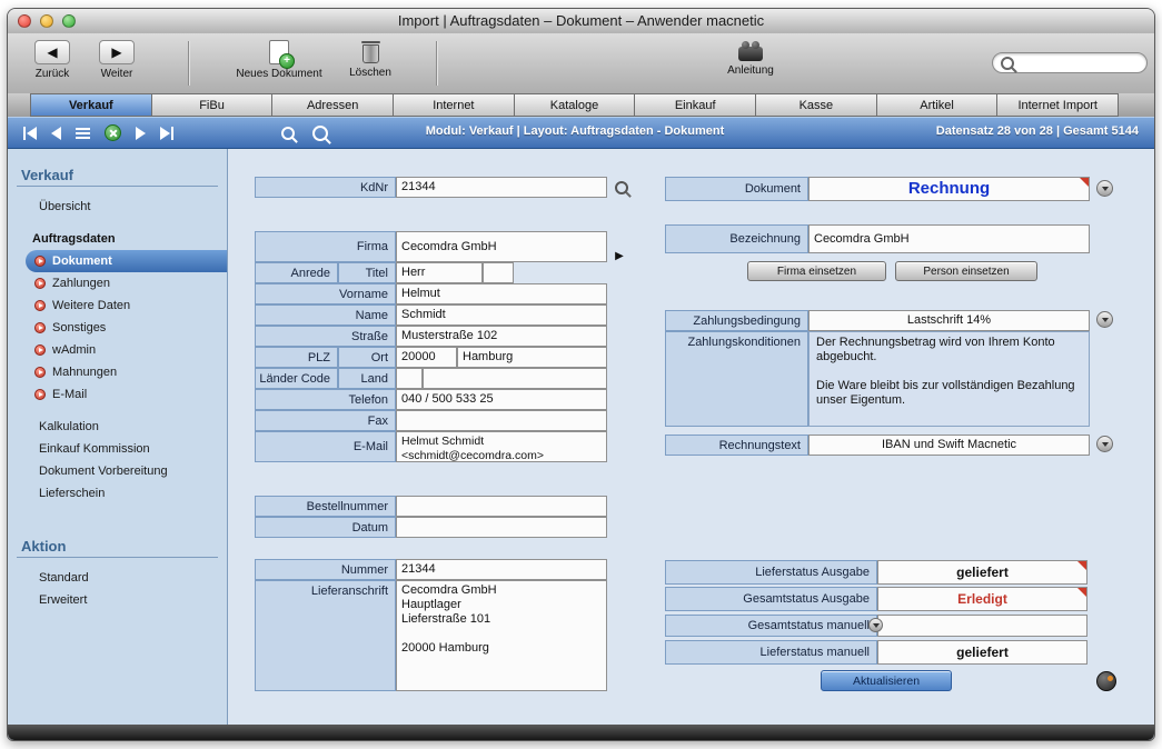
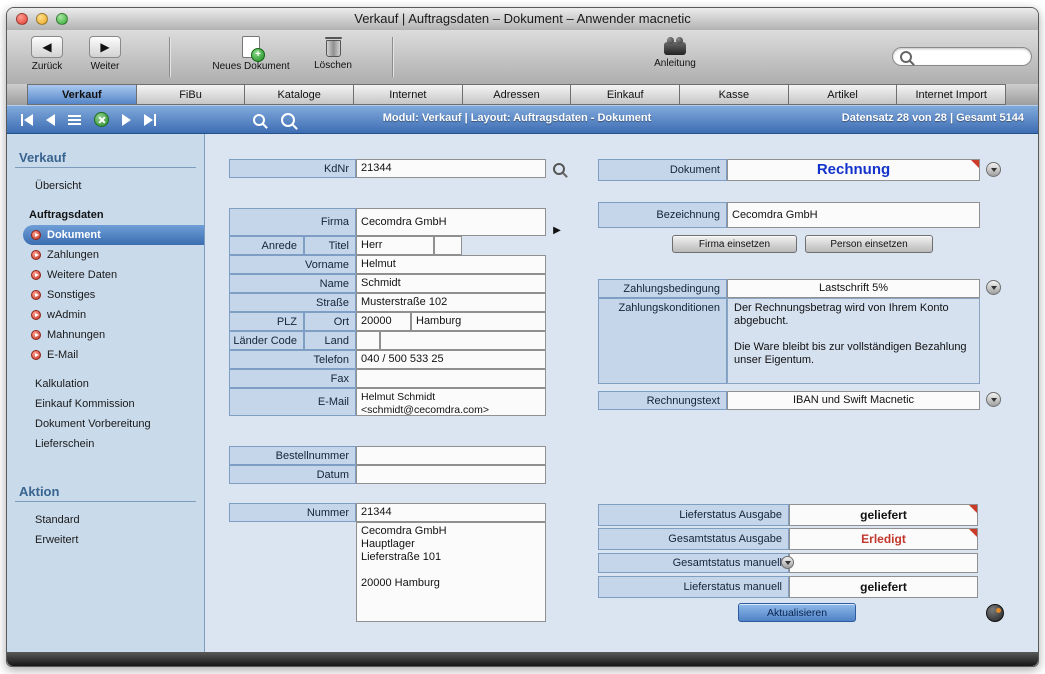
- Import | Auftragsdaten – Dokument – Anwender macnetic
+ Verkauf | Auftragsdaten – Dokument – Anwender macnetic
  ◀
  Zurück
  ▶
  Weiter
  Neues Dokument
  Löschen
  Anleitung
  Verkauf
  FiBu
- Adressen
+ Kataloge
  Internet
- Kataloge
+ Adressen
  Einkauf
  Kasse
  Artikel
  Internet Import
  Modul: Verkauf | Layout: Auftragsdaten - Dokument
  Datensatz 28 von 28 | Gesamt 5144
  Verkauf
  Übersicht
  Auftragsdaten
  Dokument
  Zahlungen
  Weitere Daten
  Sonstiges
  wAdmin
  Mahnungen
  E-Mail
  Kalkulation
  Einkauf Kommission
  Dokument Vorbereitung
  Lieferschein
  Aktion
  Standard
  Erweitert
  KdNr
  21344
  Firma
  Cecomdra GmbH
  ▶
  Anrede
  Titel
  Herr
  Vorname
  Helmut
  Name
  Schmidt
  Straße
  Musterstraße 102
  PLZ
  Ort
  20000
  Hamburg
  Länder Code
  Land
  Telefon
  040 / 500 533 25
  Fax
  E-Mail
  Helmut Schmidt <schmidt@cecomdra.com>
  Bestellnummer
  Datum
  Nummer
  21344
- Lieferanschrift
  Cecomdra GmbH
  Hauptlager
  Lieferstraße 101
  20000 Hamburg
  Dokument
  Rechnung
  Bezeichnung
  Cecomdra GmbH
  Firma einsetzen
  Person einsetzen
  Zahlungsbedingung
- Lastschrift 14%
+ Lastschrift 5%
  Zahlungskonditionen
  Der Rechnungsbetrag wird von Ihrem Konto abgebucht.
  Die Ware bleibt bis zur vollständigen Bezahlung unser Eigentum.
  Rechnungstext
  IBAN und Swift Macnetic
  Lieferstatus Ausgabe
  geliefert
  Gesamtstatus Ausgabe
  Erledigt
  Gesamtstatus manuel
  Lieferstatus manuell
  geliefert
  Aktualisieren
